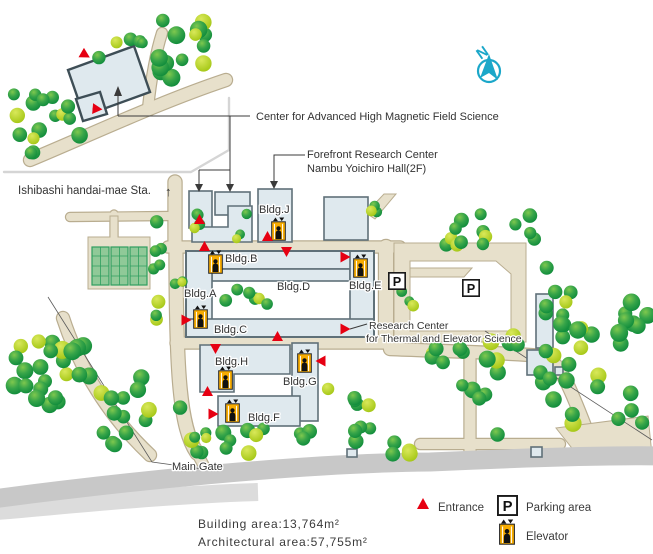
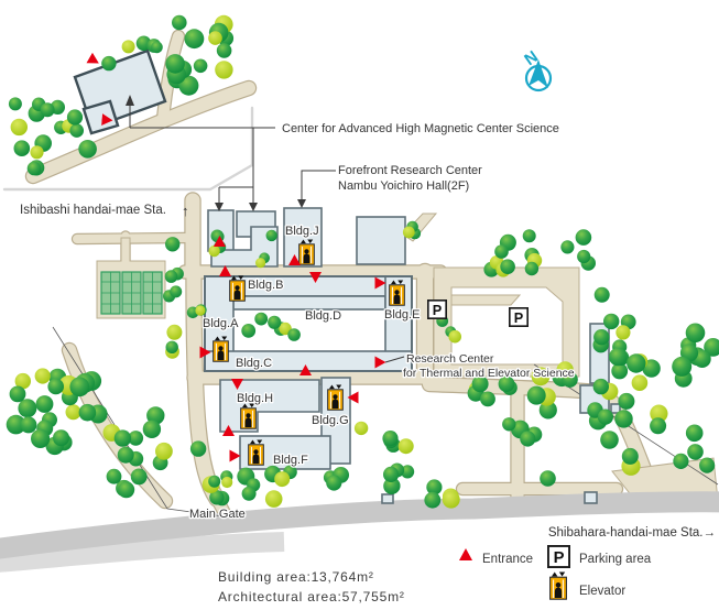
- Center for Advanced High Magnetic Field Science
+ Center for Advanced High Magnetic Center Science
  Forefront Research Center
  Nambu Yoichiro Hall(2F)
  Ishibashi handai-mae Sta.
  ↑
  Bldg.J
  Bldg.B
  Bldg.A
  Bldg.D
  Bldg.E
  Bldg.C
  Bldg.H
  Bldg.G
  Bldg.F
  Research Center
  for Thermal and Elevator Science
  Main Gate
+ Shibahara-handai-mae Sta.→
  Entrance
  Parking area
  Elevator
  Building area:13,764m²
  Architectural area:57,755m²
